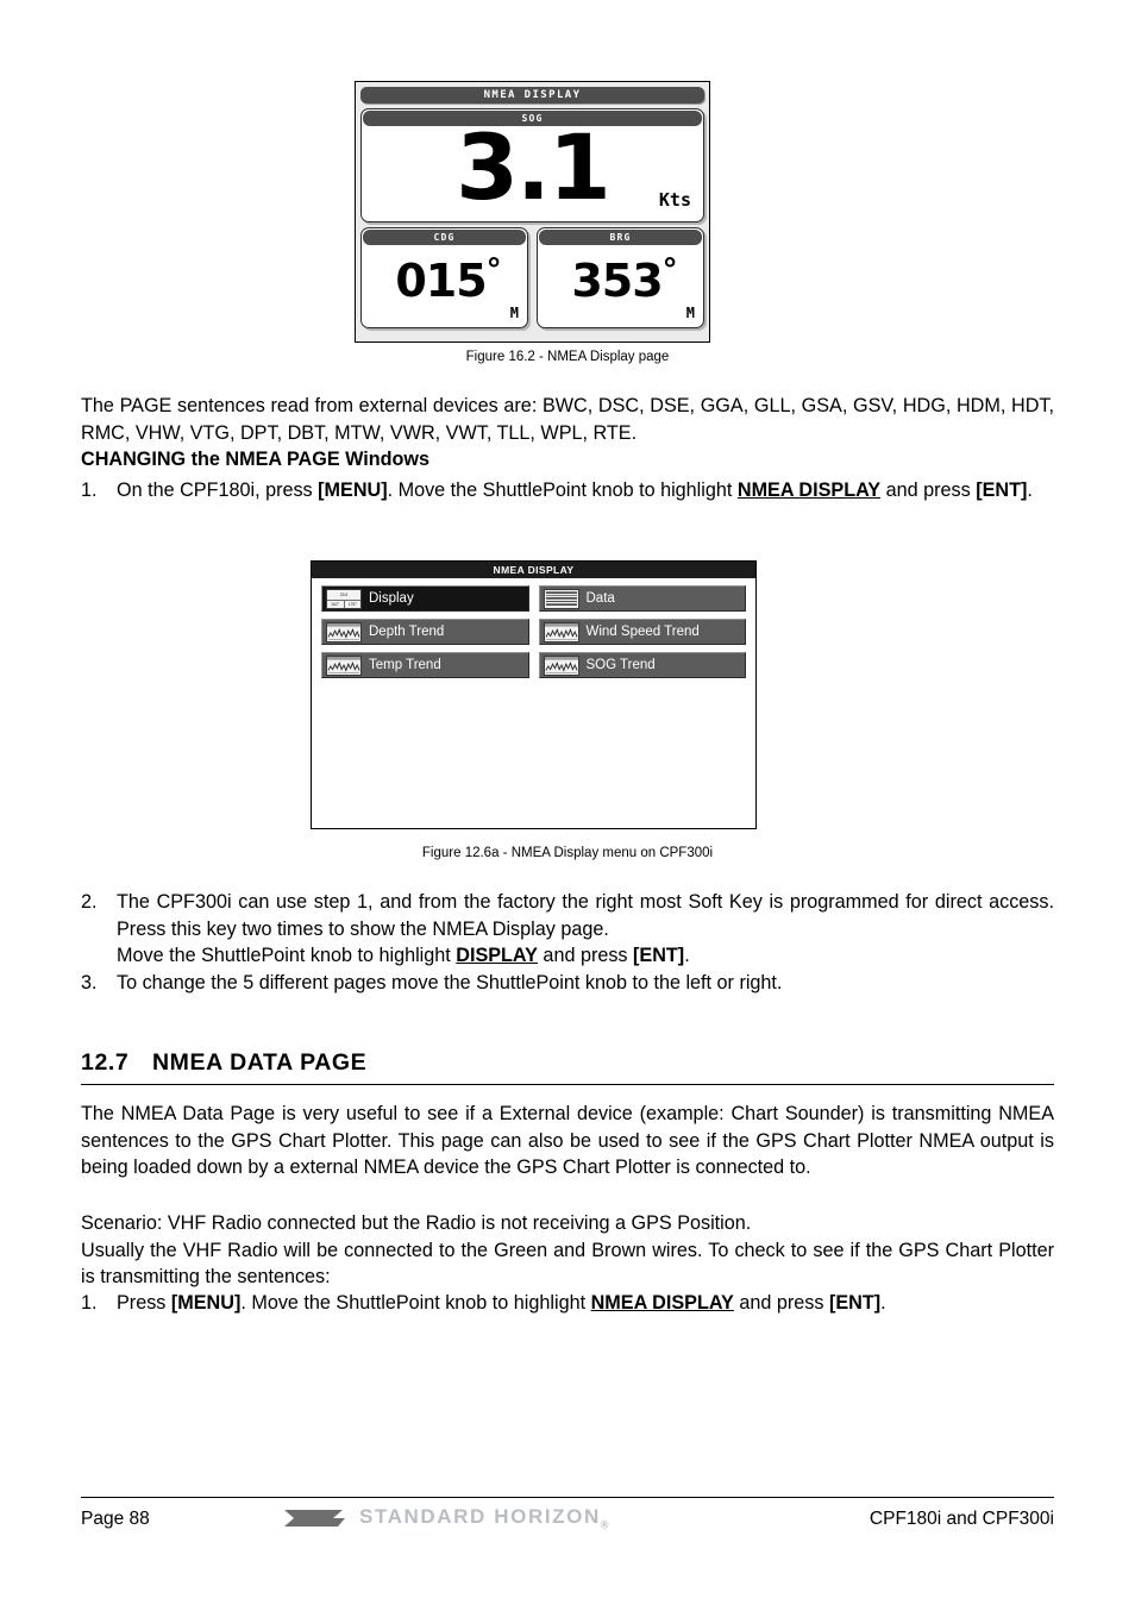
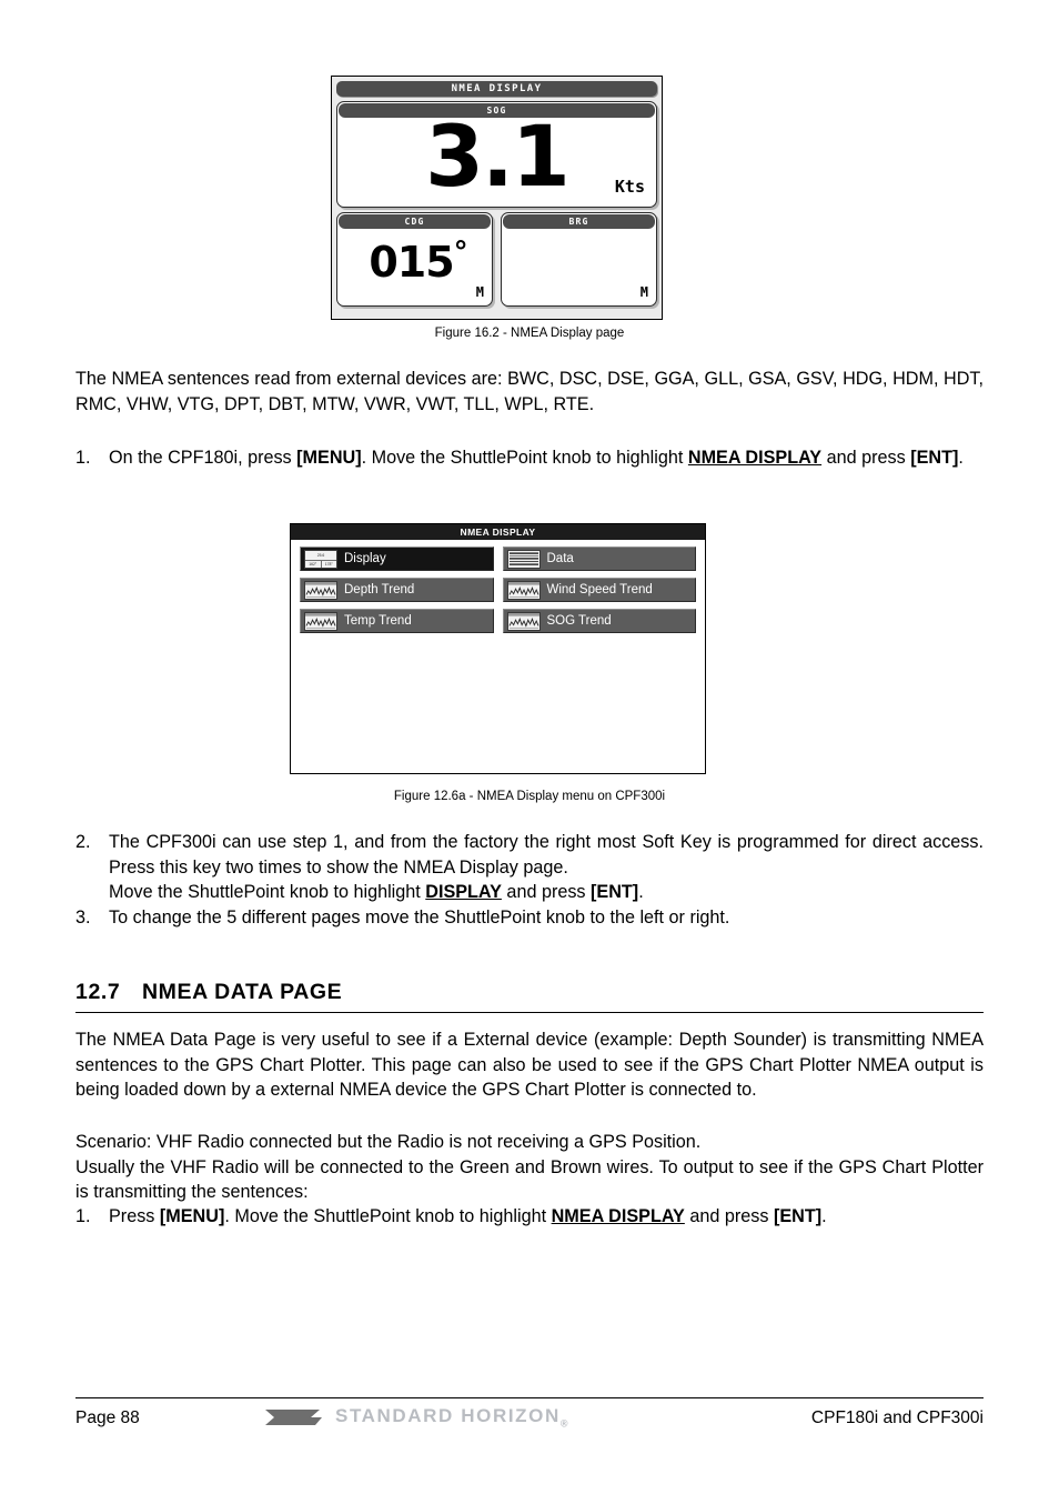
  NMEA DISPLAY
  SOG
  3.1
  Kts
  CDG
  015°
  M
  BRG
- 353°
  M
  Figure 16.2 - NMEA Display page
- The PAGE sentences read from external devices are: BWC, DSC, DSE, GGA, GLL, GSA, GSV, HDG, HDM, HDT, RMC, VHW, VTG, DPT, DBT, MTW, VWR, VWT, TLL, WPL, RTE.
+ The NMEA sentences read from external devices are: BWC, DSC, DSE, GGA, GLL, GSA, GSV, HDG, HDM, HDT, RMC, VHW, VTG, DPT, DBT, MTW, VWR, VWT, TLL, WPL, RTE.
- CHANGING the NMEA PAGE Windows
  1.
  On the CPF180i, press [MENU]. Move the ShuttlePoint knob to highlight NMEA DISPLAY and press [ENT].
  NMEA DISPLAY
  Display
  Data
  Depth Trend
  Wind Speed Trend
  Temp Trend
  SOG Trend
  Figure 12.6a - NMEA Display menu on CPF300i
  2.
  The CPF300i can use step 1, and from the factory the right most Soft Key is programmed for direct access. Press this key two times to show the NMEA Display page.
  Move the ShuttlePoint knob to highlight DISPLAY and press [ENT].
  3.
  To change the 5 different pages move the ShuttlePoint knob to the left or right.
  12.7 NMEA DATA PAGE
- The NMEA Data Page is very useful to see if a External device (example: Chart Sounder) is transmitting NMEA sentences to the GPS Chart Plotter. This page can also be used to see if the GPS Chart Plotter NMEA output is being loaded down by a external NMEA device the GPS Chart Plotter is connected to.
+ The NMEA Data Page is very useful to see if a External device (example: Depth Sounder) is transmitting NMEA sentences to the GPS Chart Plotter. This page can also be used to see if the GPS Chart Plotter NMEA output is being loaded down by a external NMEA device the GPS Chart Plotter is connected to.
  Scenario: VHF Radio connected but the Radio is not receiving a GPS Position.
- Usually the VHF Radio will be connected to the Green and Brown wires. To check to see if the GPS Chart Plotter is transmitting the sentences:
+ Usually the VHF Radio will be connected to the Green and Brown wires. To output to see if the GPS Chart Plotter is transmitting the sentences:
  1.
  Press [MENU]. Move the ShuttlePoint knob to highlight NMEA DISPLAY and press [ENT].
  Page 88
  STANDARD HORIZON®
  CPF180i and CPF300i
